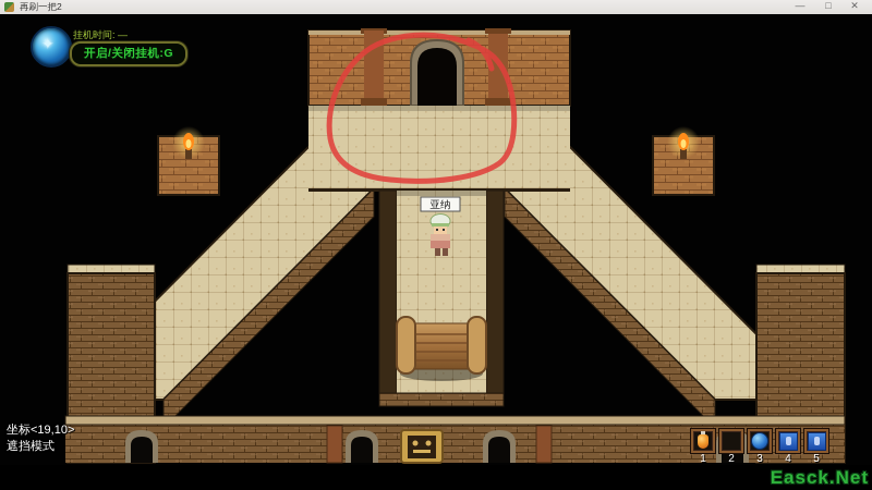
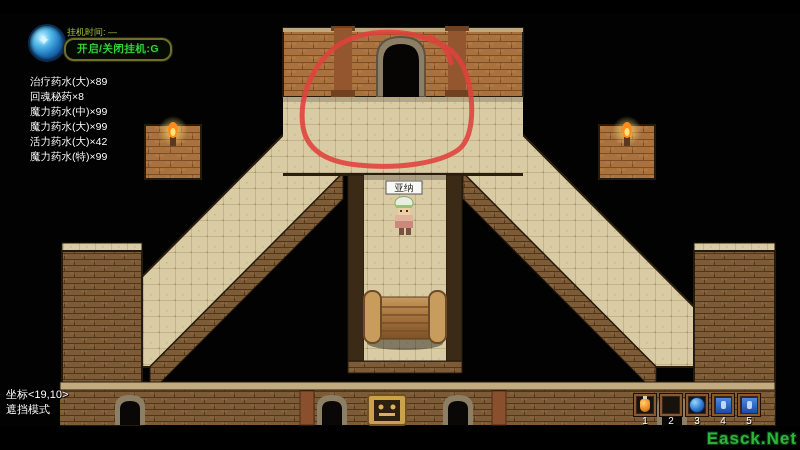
- 再刷一把2
- —
- □
- ✕
  亚纳
  挂机时间: —
  开启/关闭挂机:G
+ 治疗药水(大)×89
+ 回魂秘药×8
+ 魔力药水(中)×99
+ 魔力药水(大)×99
+ 活力药水(大)×42
+ 魔力药水(特)×99
  坐标<19,10>
  遮挡模式
  1
  2
  3
  4
  5
  Easck.Net
